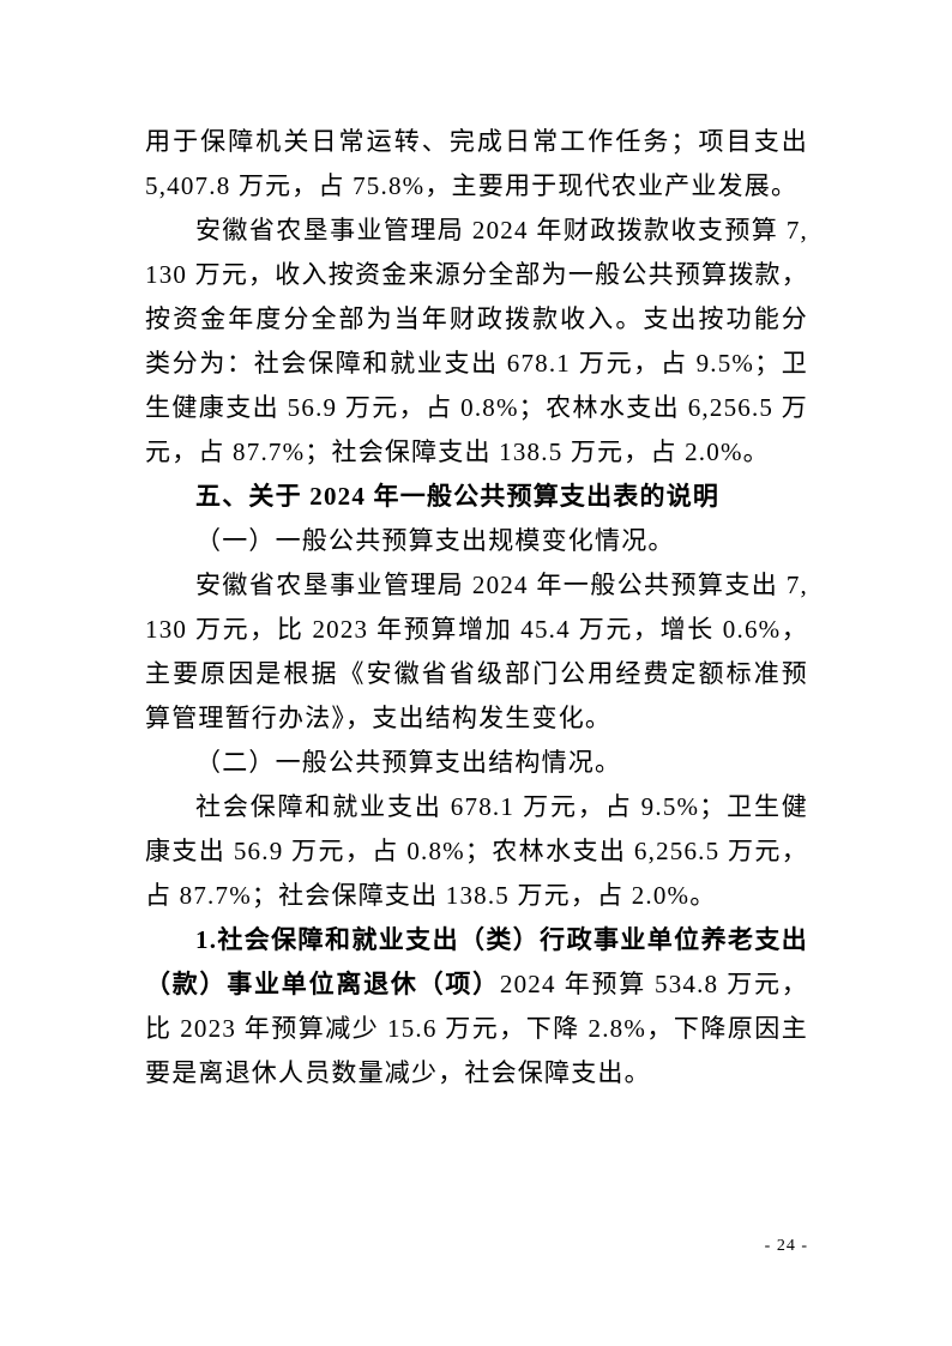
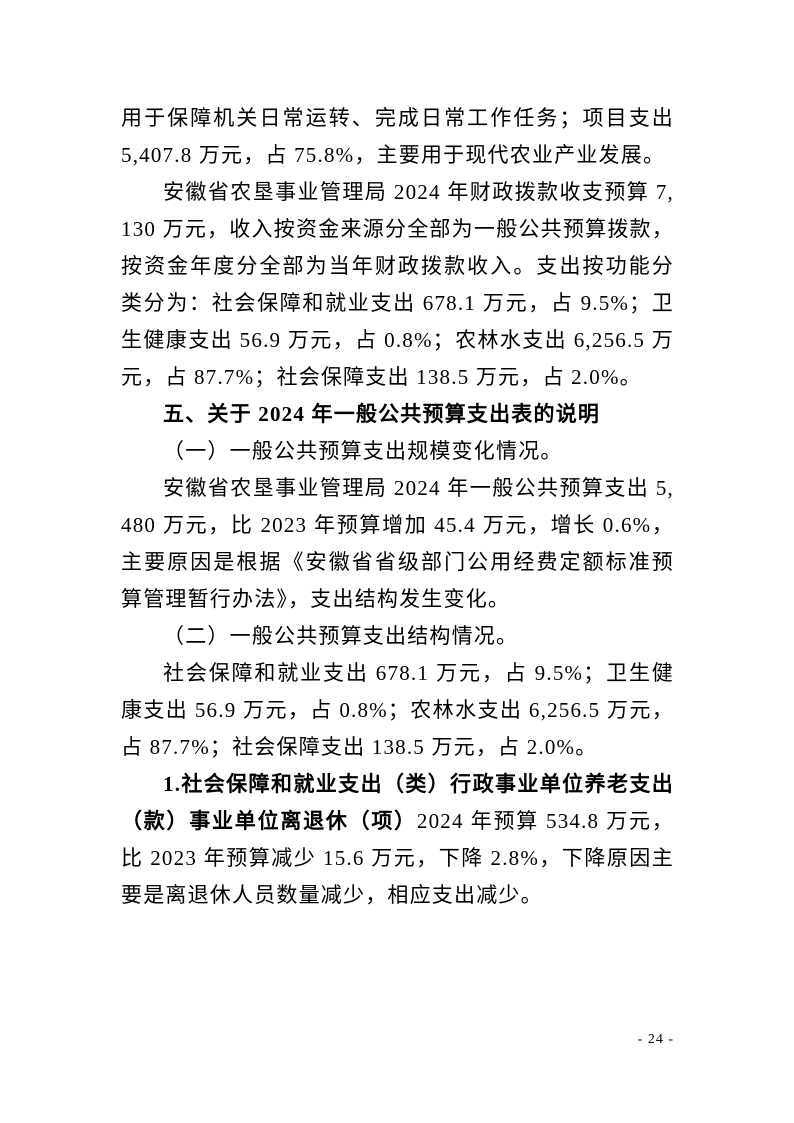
  用于保障机关日常运转、完成日常工作任务；项目支出 5,407.8 万元，占 75.8%，主要用于现代农业产业发展。
  安徽省农垦事业管理局 2024 年财政拨款收支预算 7,130 万元，收入按资金来源分全部为一般公共预算拨款，按资金年度分全部为当年财政拨款收入。支出按功能分类分为：社会保障和就业支出 678.1 万元，占 9.5%；卫生健康支出 56.9 万元，占 0.8%；农林水支出 6,256.5 万元，占 87.7%；社会保障支出 138.5 万元，占 2.0%。
  五、关于 2024 年一般公共预算支出表的说明
  （一）一般公共预算支出规模变化情况。
- 安徽省农垦事业管理局 2024 年一般公共预算支出 7,130 万元，比 2023 年预算增加 45.4 万元，增长 0.6%，主要原因是根据《安徽省省级部门公用经费定额标准预算管理暂行办法》，支出结构发生变化。
+ 安徽省农垦事业管理局 2024 年一般公共预算支出 5,480 万元，比 2023 年预算增加 45.4 万元，增长 0.6%，主要原因是根据《安徽省省级部门公用经费定额标准预算管理暂行办法》，支出结构发生变化。
  （二）一般公共预算支出结构情况。
  社会保障和就业支出 678.1 万元，占 9.5%；卫生健康支出 56.9 万元，占 0.8%；农林水支出 6,256.5 万元，占 87.7%；社会保障支出 138.5 万元，占 2.0%。
- 1.社会保障和就业支出（类）行政事业单位养老支出（款）事业单位离退休（项）2024 年预算 534.8 万元，比 2023 年预算减少 15.6 万元，下降 2.8%，下降原因主要是离退休人员数量减少，社会保障支出。
+ 1.社会保障和就业支出（类）行政事业单位养老支出（款）事业单位离退休（项）2024 年预算 534.8 万元，比 2023 年预算减少 15.6 万元，下降 2.8%，下降原因主要是离退休人员数量减少，相应支出减少。
  - 24 -
